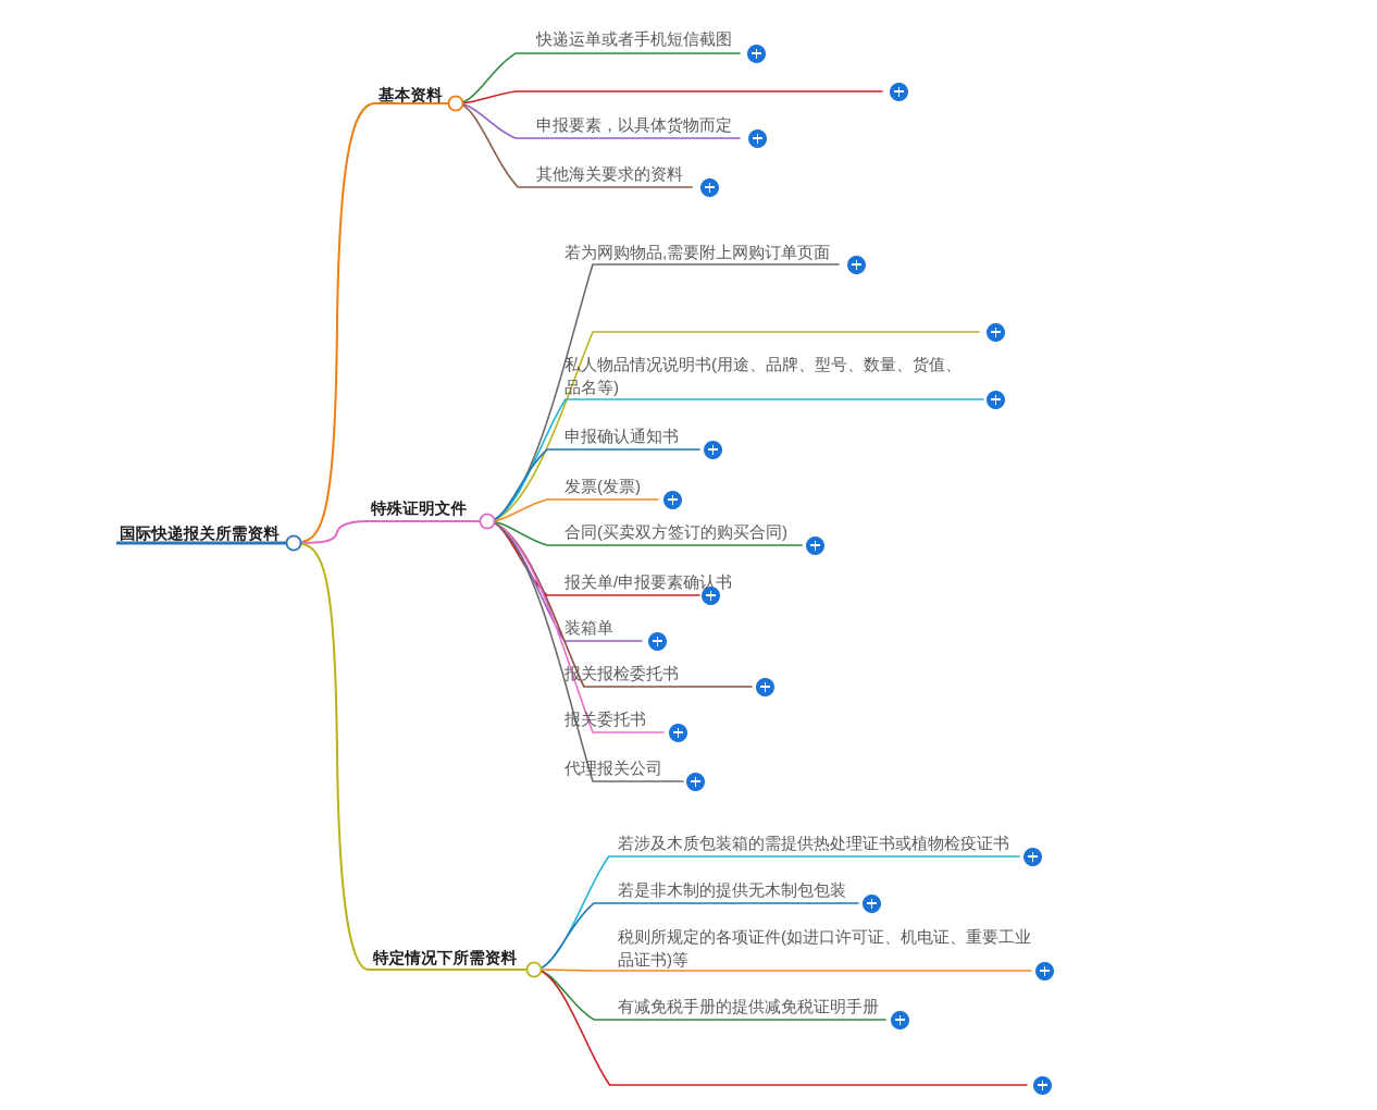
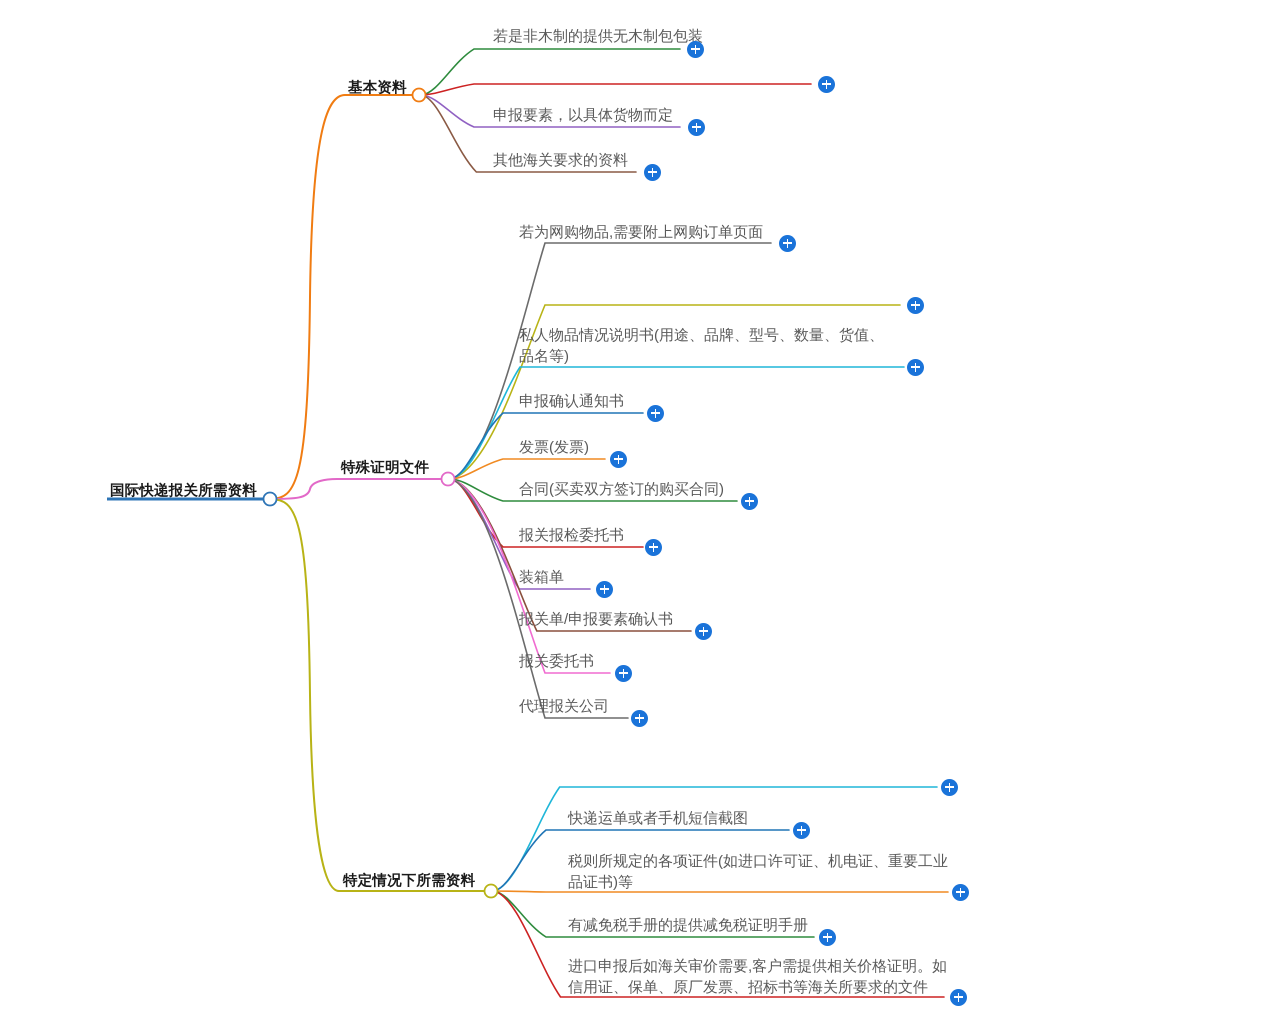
  国际快递报关所需资料
  基本资料
  特殊证明文件
  特定情况下所需资料
- 快递运单或者手机短信截图
+ 若是非木制的提供无木制包包装
  申报要素，以具体货物而定
  其他海关要求的资料
  若为网购物品,需要附上网购订单页面
  私人物品情况说明书(用途、品牌、型号、数量、货值、品名等)
  申报确认通知书
  发票(发票)
  合同(买卖双方签订的购买合同)
- 报关单/申报要素确认书
+ 报关报检委托书
  装箱单
- 报关报检委托书
+ 报关单/申报要素确认书
  报关委托书
  代理报关公司
- 若涉及木质包装箱的需提供热处理证书或植物检疫证书
- 若是非木制的提供无木制包包装
+ 快递运单或者手机短信截图
  税则所规定的各项证件(如进口许可证、机电证、重要工业品证书)等
  有减免税手册的提供减免税证明手册
+ 进口申报后如海关审价需要,客户需提供相关价格证明。如信用证、保单、原厂发票、招标书等海关所要求的文件
